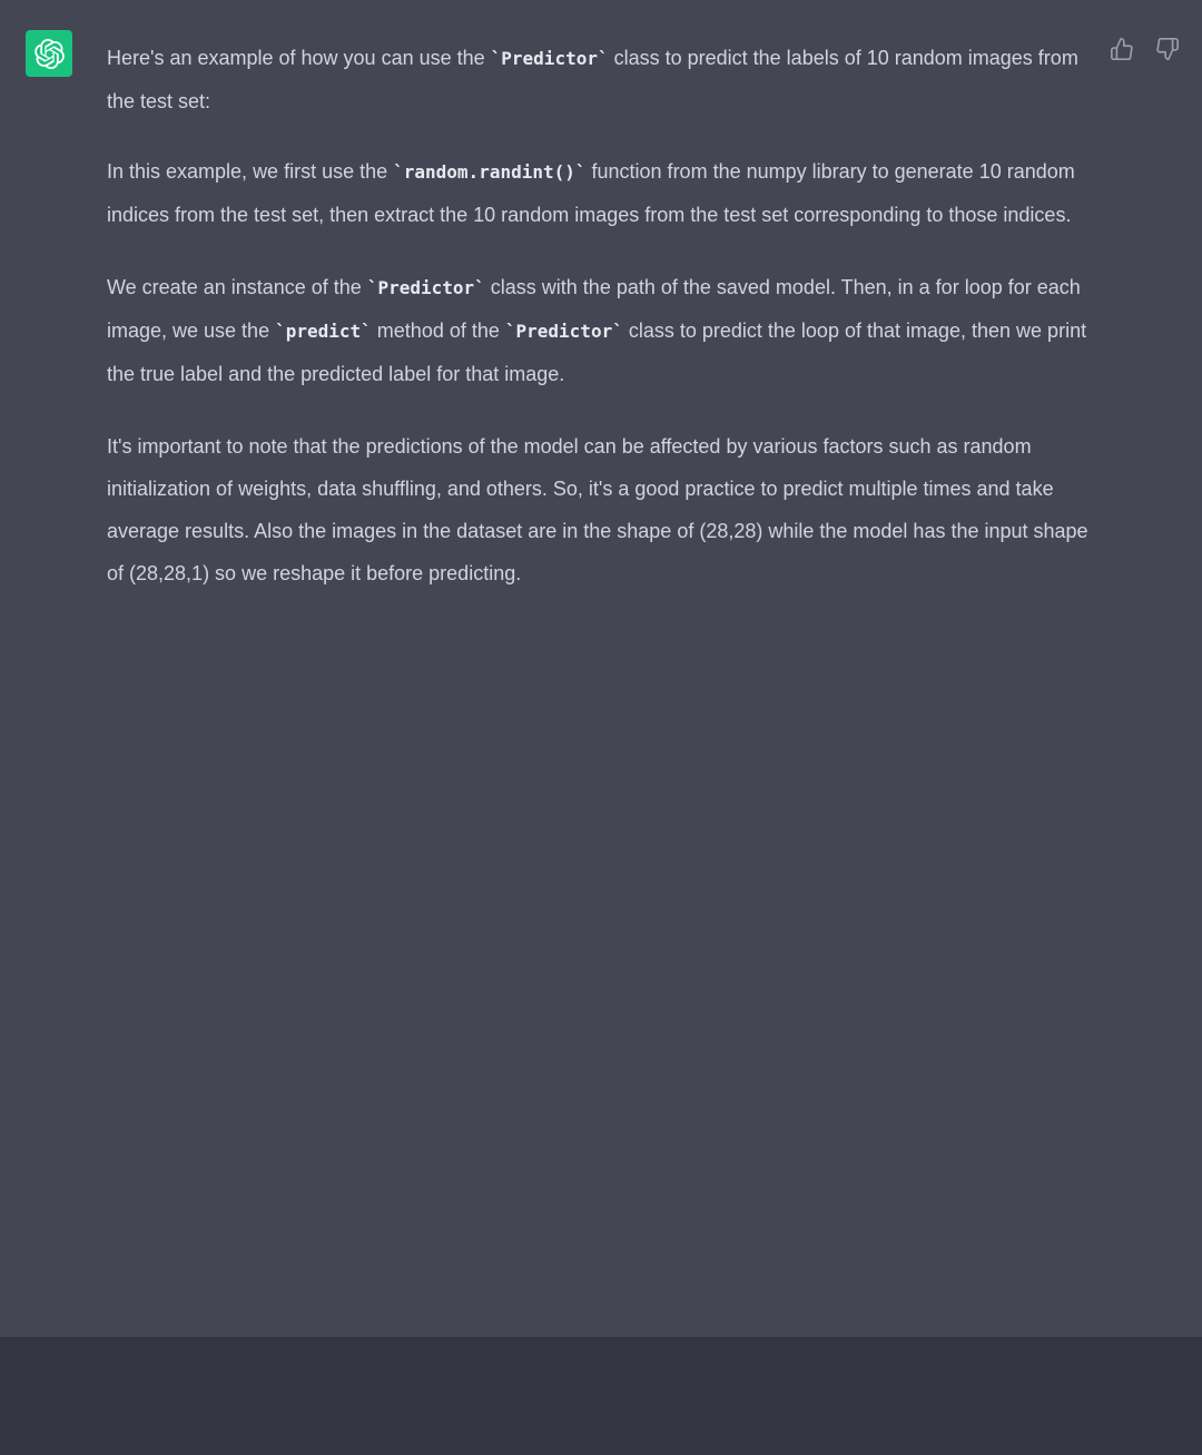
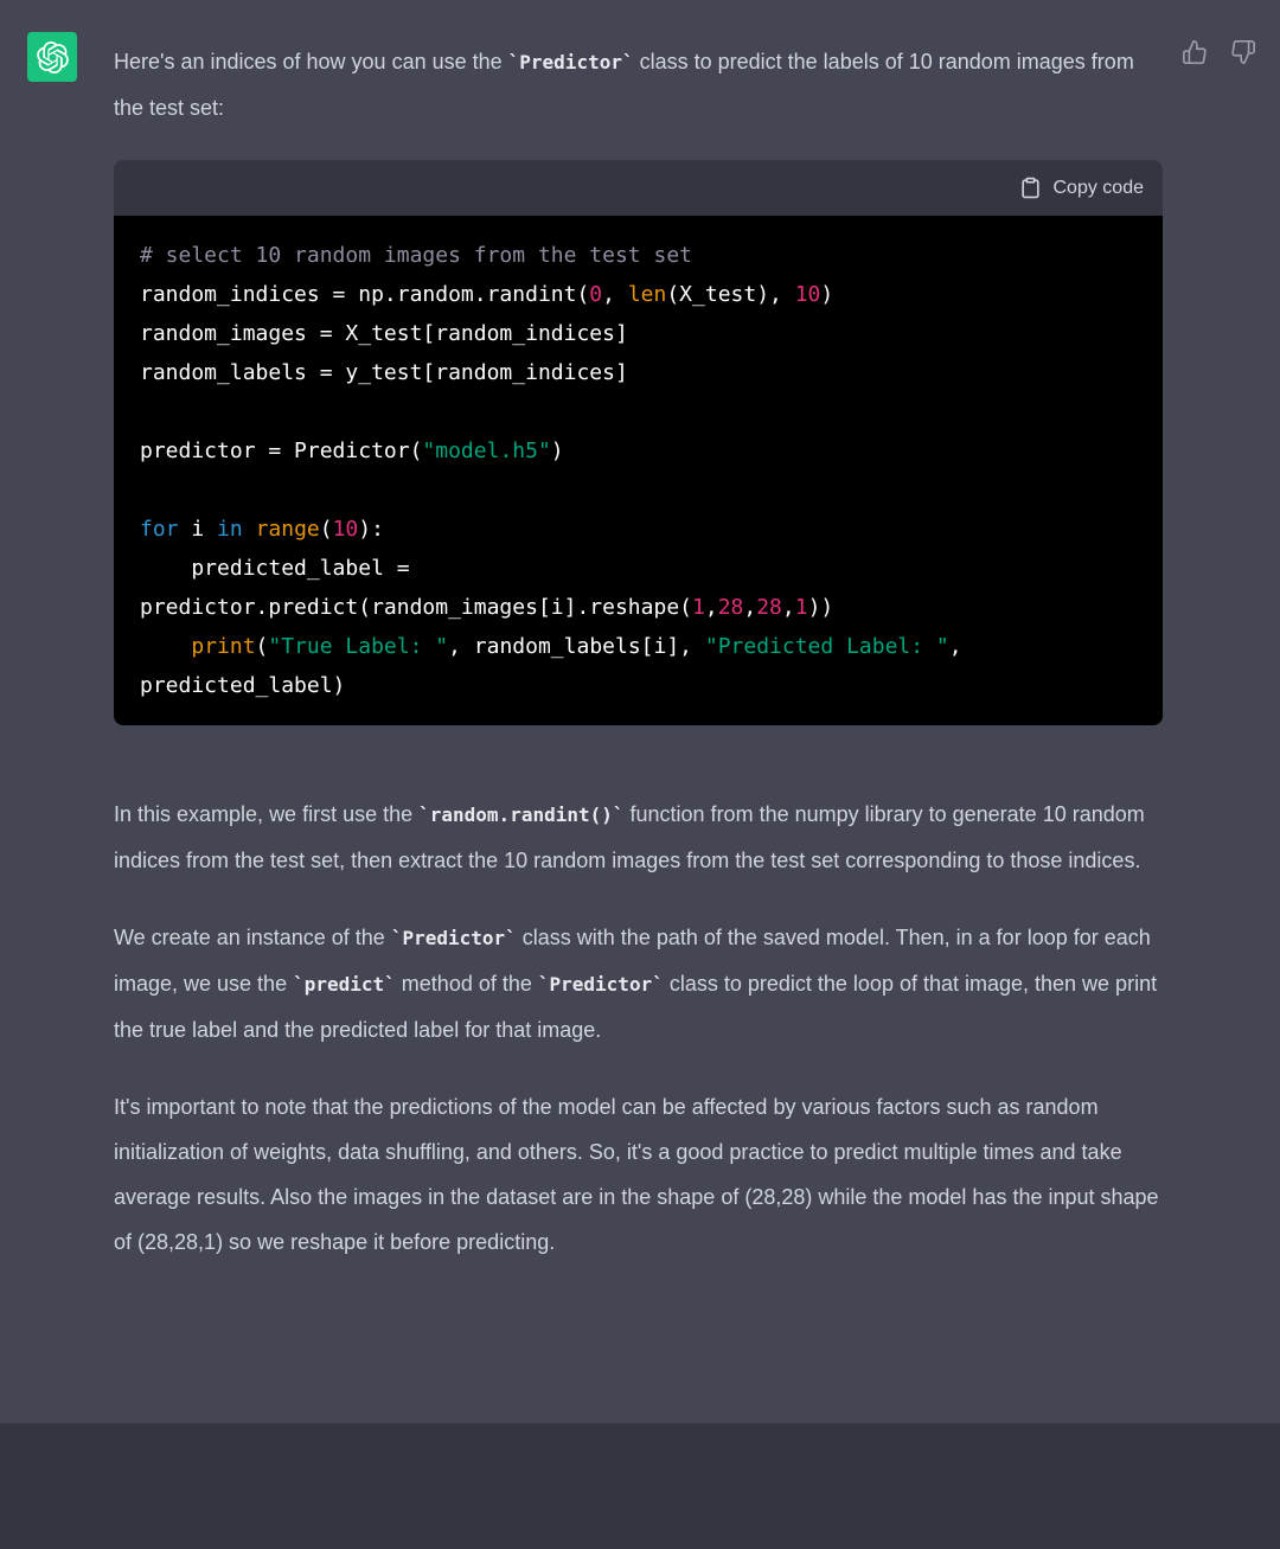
- Here's an example of how you can use the `Predictor` class to predict the labels of 10 random images from the test set:
+ Here's an indices of how you can use the `Predictor` class to predict the labels of 10 random images from the test set:
+ Copy code
+ # select 10 random images from the test set
+ random_indices = np.random.randint(0, len(X_test), 10)
+ random_images = X_test[random_indices]
+ random_labels = y_test[random_indices]
+ predictor = Predictor("model.h5")
+ for i in range(10):
+ predicted_label =
+ predictor.predict(random_images[i].reshape(1,28,28,1))
+ print("True Label: ", random_labels[i], "Predicted Label: ",
+ predicted_label)
  In this example, we first use the `random.randint()` function from the numpy library to generate 10 random indices from the test set, then extract the 10 random images from the test set corresponding to those indices.
  We create an instance of the `Predictor` class with the path of the saved model. Then, in a for loop for each image, we use the `predict` method of the `Predictor` class to predict the loop of that image, then we print the true label and the predicted label for that image.
  It's important to note that the predictions of the model can be affected by various factors such as random initialization of weights, data shuffling, and others. So, it's a good practice to predict multiple times and take average results. Also the images in the dataset are in the shape of (28,28) while the model has the input shape of (28,28,1) so we reshape it before predicting.
